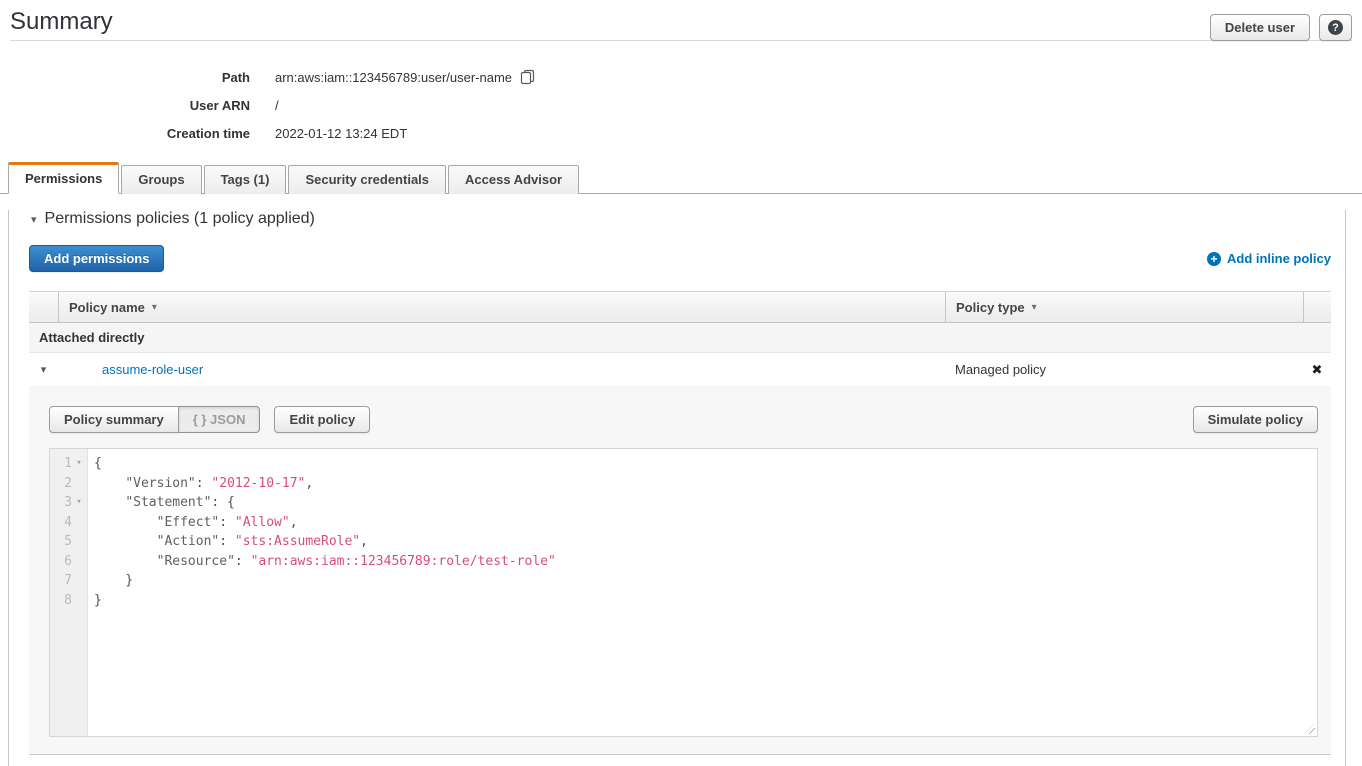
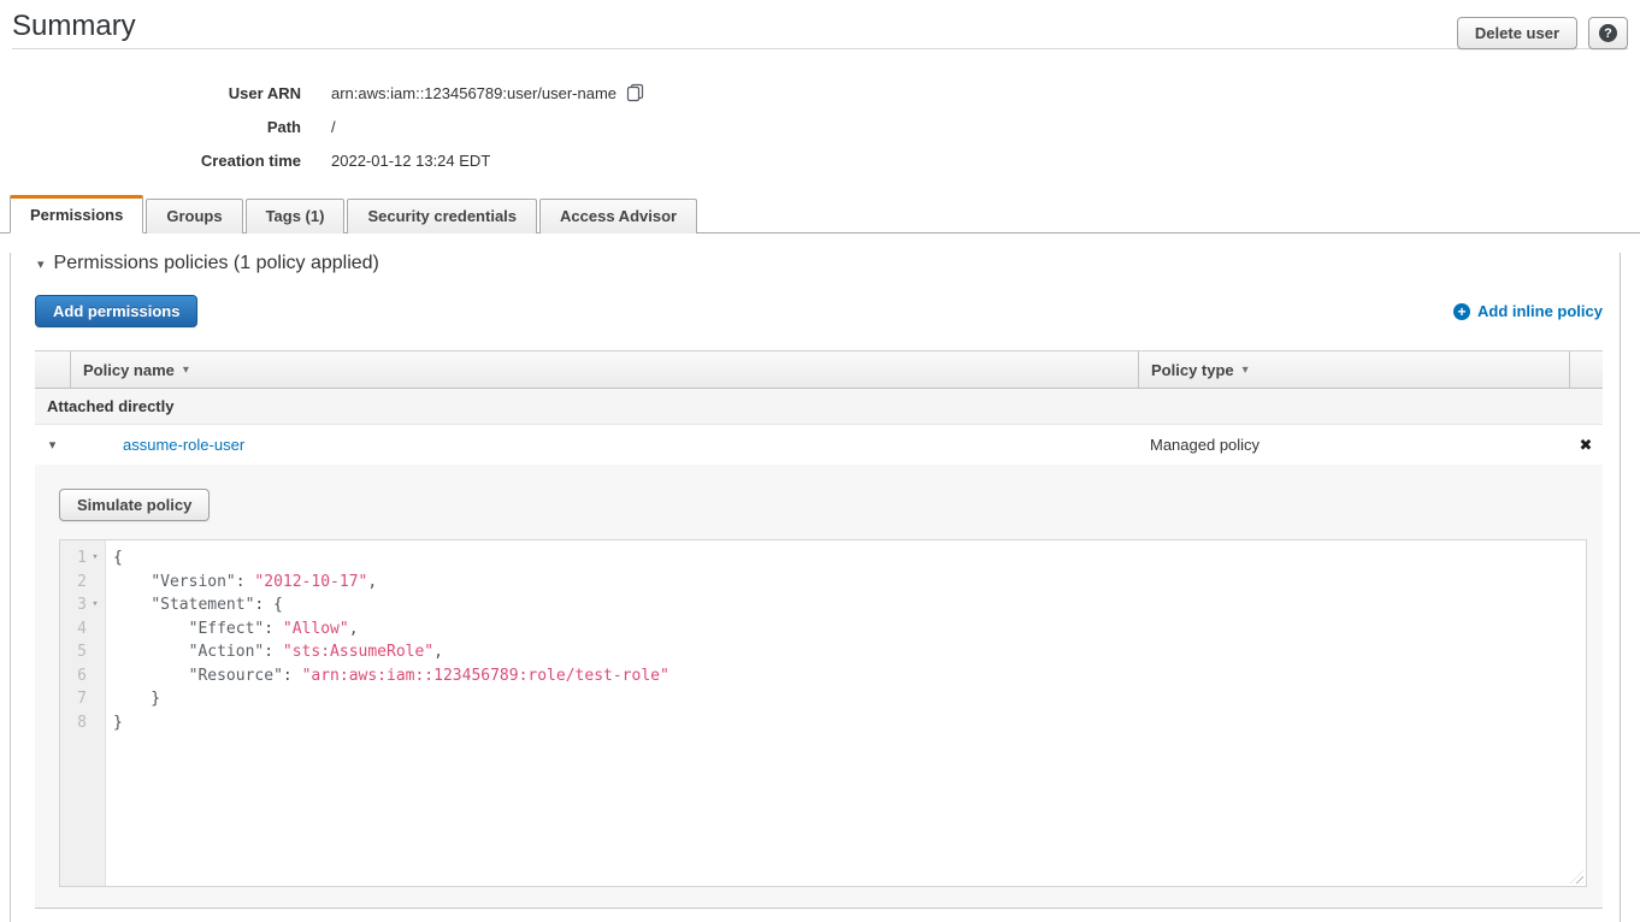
  Summary
  Delete user
  ?
- Path
+ User ARN
  arn:aws:iam::123456789:user/user-name
- User ARN
+ Path
  /
  Creation time
  2022-01-12 13:24 EDT
  Permissions
  Groups
  Tags (1)
  Security credentials
  Access Advisor
  ▾
  Permissions policies (1 policy applied)
  Add permissions
  +
  Add inline policy
  Policy name
  ▾
  Policy type
  ▾
  Attached directly
  ▾
  assume-role-user
  Managed policy
  ✖
- Policy summary
- { } JSON
- Edit policy
  Simulate policy
  1
  ▾
  2
  3
  ▾
  4
  5
  6
  7
  8
  {
  "Version": "2012-10-17",
  "Statement": {
  "Effect": "Allow",
  "Action": "sts:AssumeRole",
  "Resource": "arn:aws:iam::123456789:role/test-role"
  }
  }
